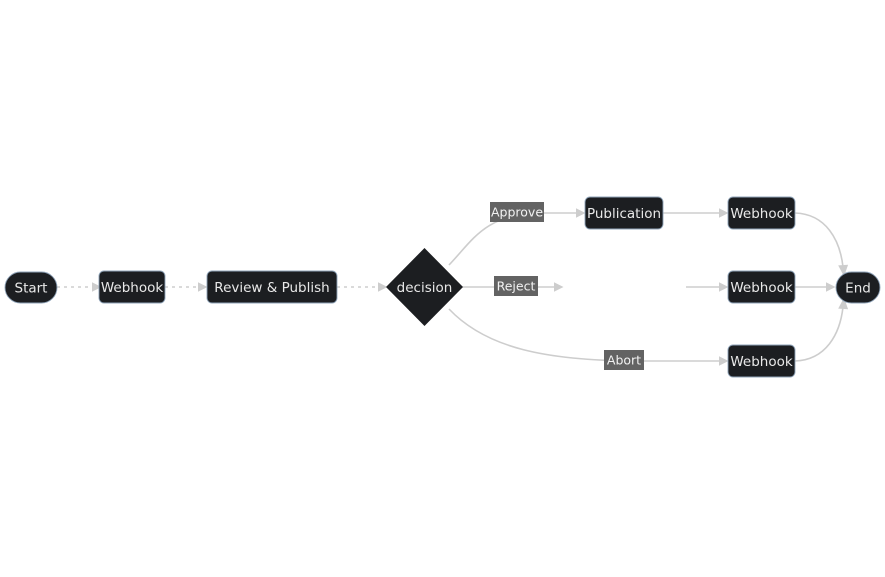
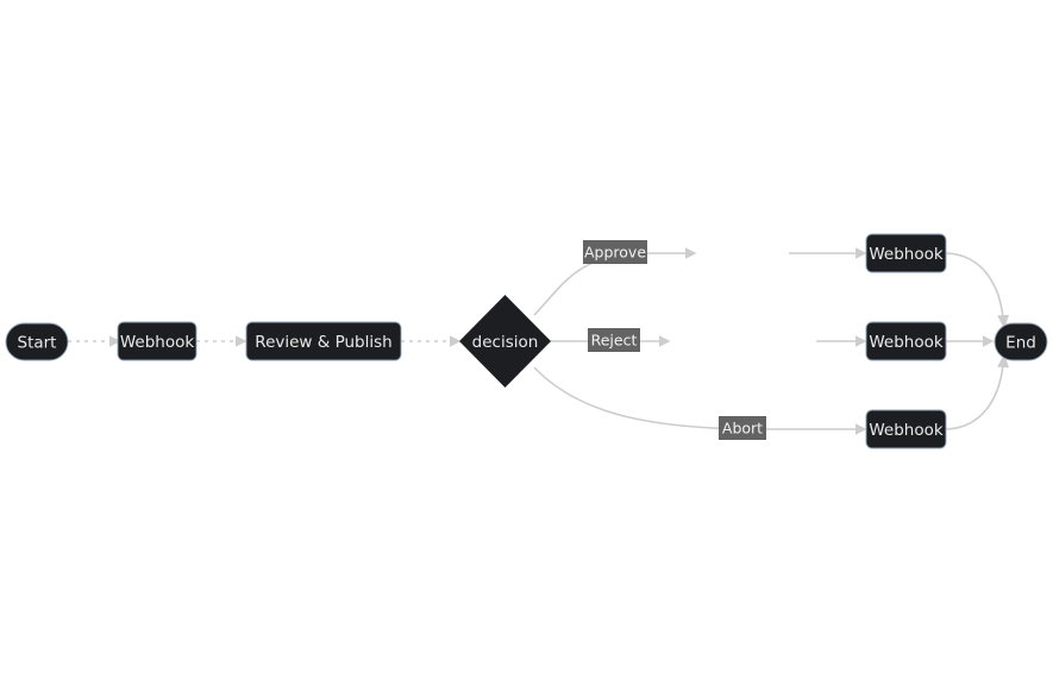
  Approve
  Reject
  Abort
  Start
  Webhook
  Review & Publish
  decision
- Publication
  Webhook
  Webhook
  Webhook
  End
